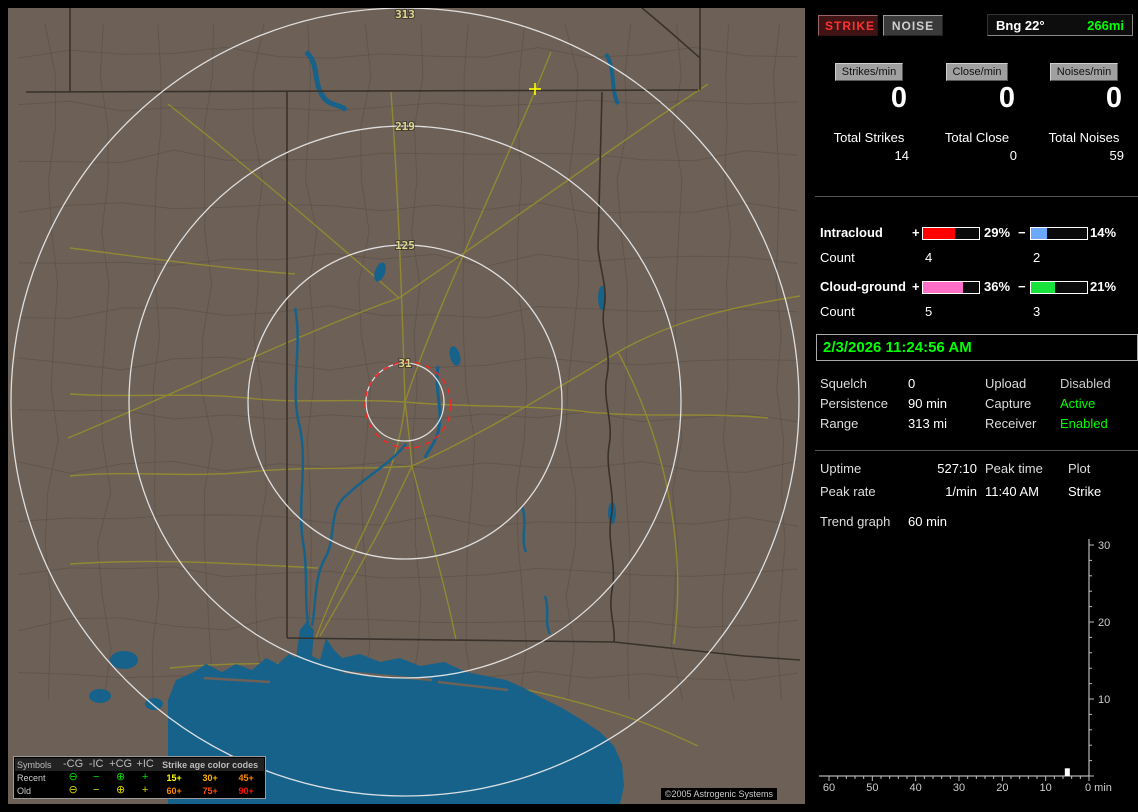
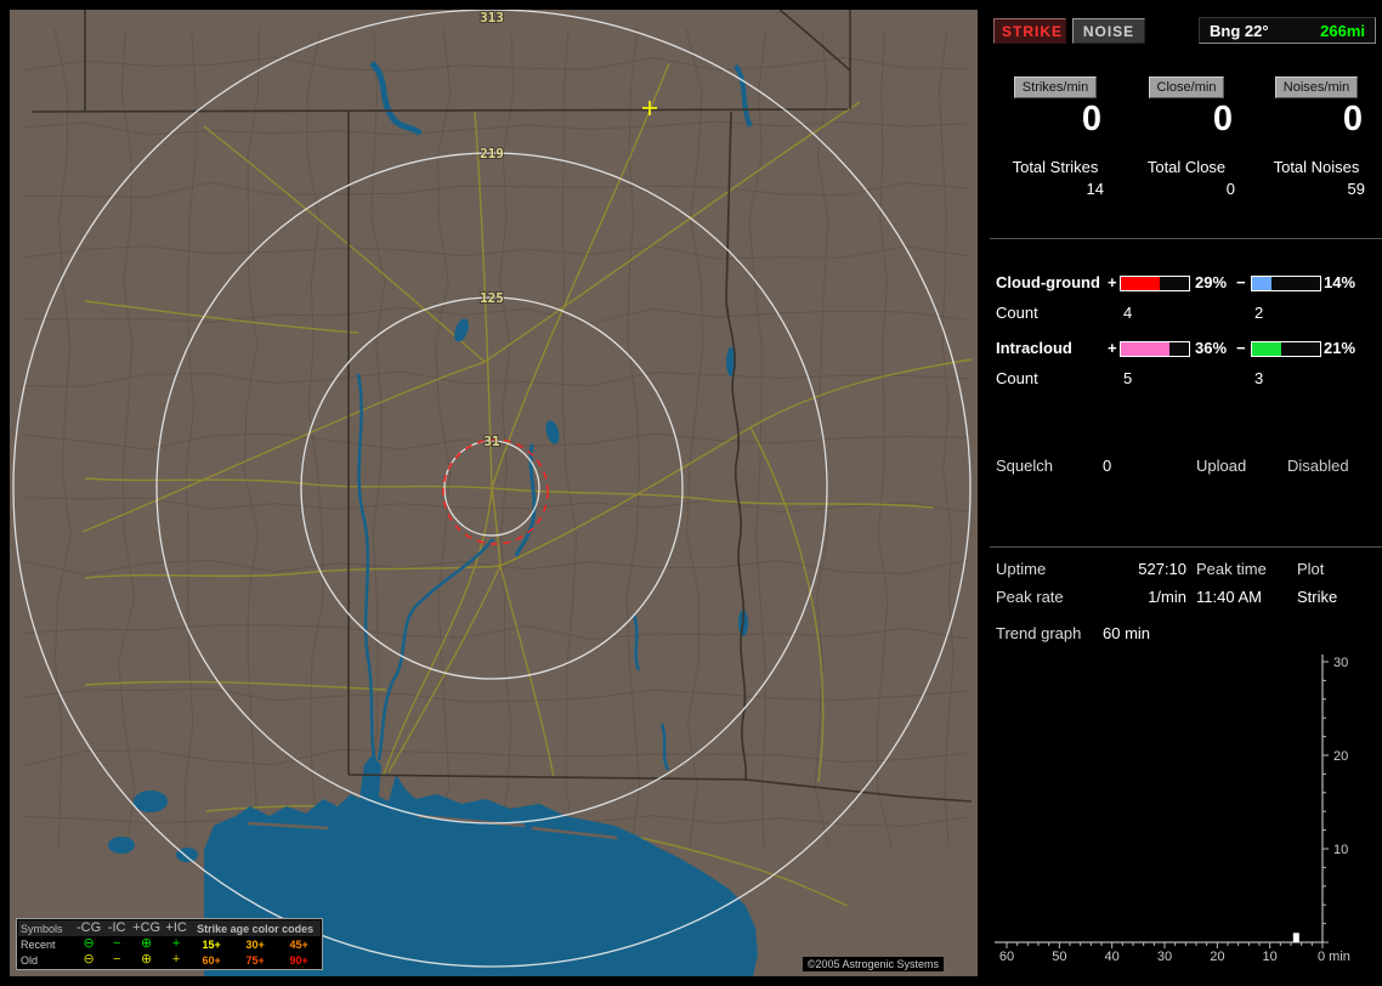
  313
  219
  125
  31
  Symbols	-CG	-IC	+CG	+IC	Strike age color codes
  Recent	⊖	−	⊕	+	15+	30+	45+
  Old	⊖	−	⊕	+	60+	75+	90+
  ©2005 Astrogenic Systems
  STRIKE
  NOISE
  Bng 22°
  266mi
  Strikes/min
  0
  Total Strikes
  14
  Close/min
  0
  Total Close
  0
  Noises/min
  0
  Total Noises
  59
- Intracloud
+ Cloud-ground
  +
  29%
  −
  14%
  Count
  4
  2
- Cloud-ground
+ Intracloud
  +
  36%
  −
  21%
  Count
  5
  3
- 2/3/2026 11:24:56 AM
  Squelch
  0
  Upload
  Disabled
- Persistence
- 90 min
- Capture
- Active
- Range
- 313 mi
- Receiver
- Enabled
  Uptime
  527:10
  Peak time
  Plot
  Peak rate
  1/min
  11:40 AM
  Strike
  Trend graph
  60 min
  60
  50
  40
  30
  20
  10
  0 min
  30
  20
  10
